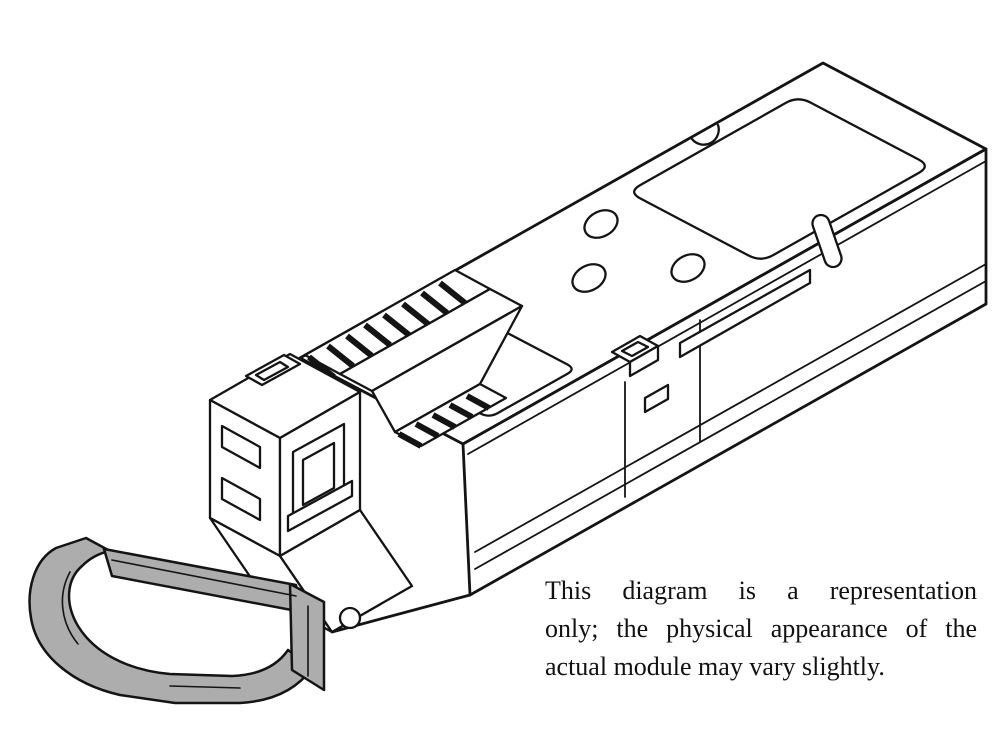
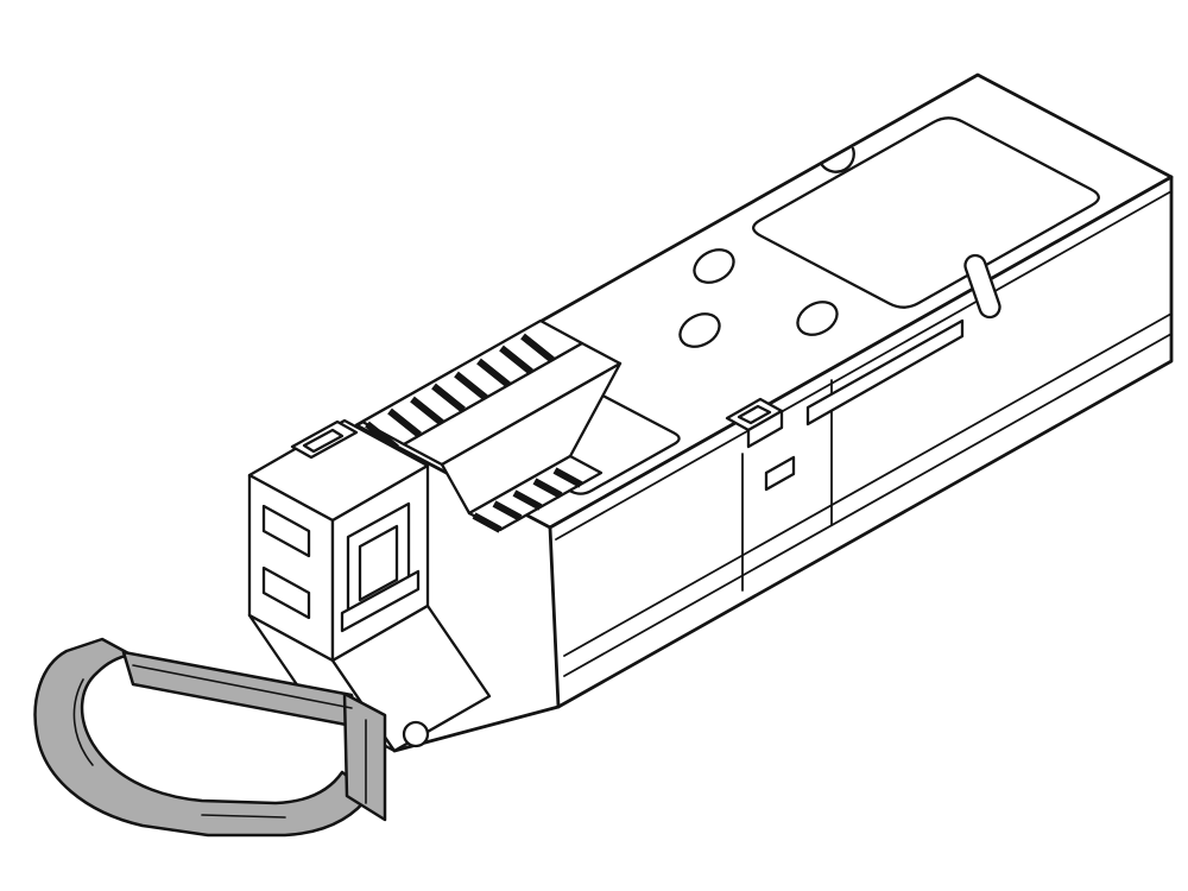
- This diagram is a representation
- only; the physical appearance of the
- actual module may vary slightly.
